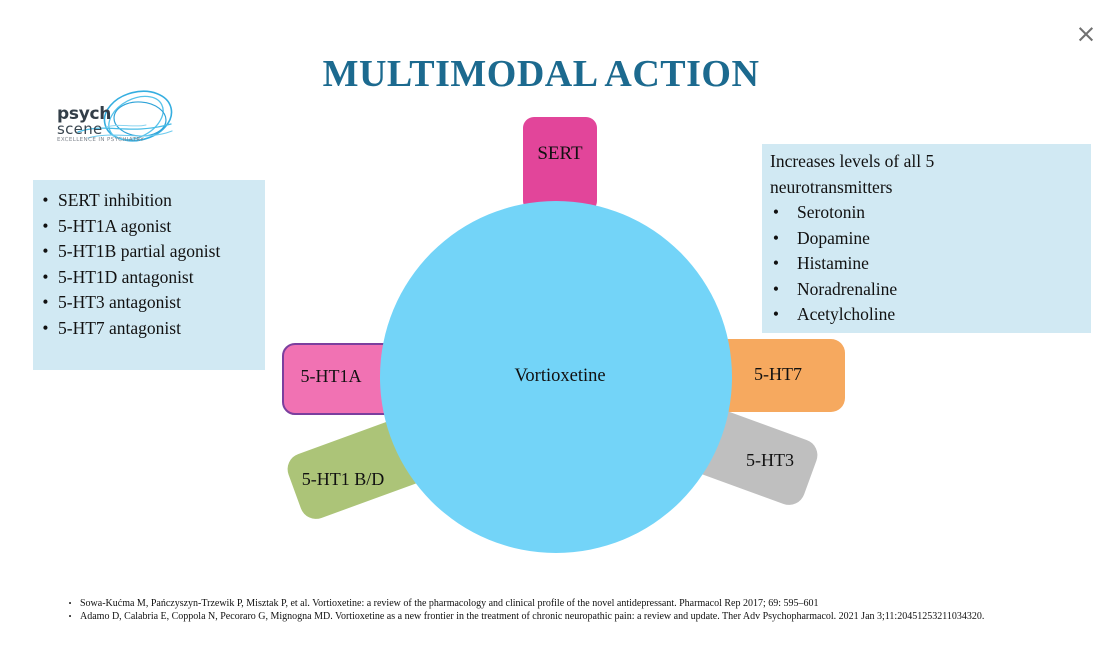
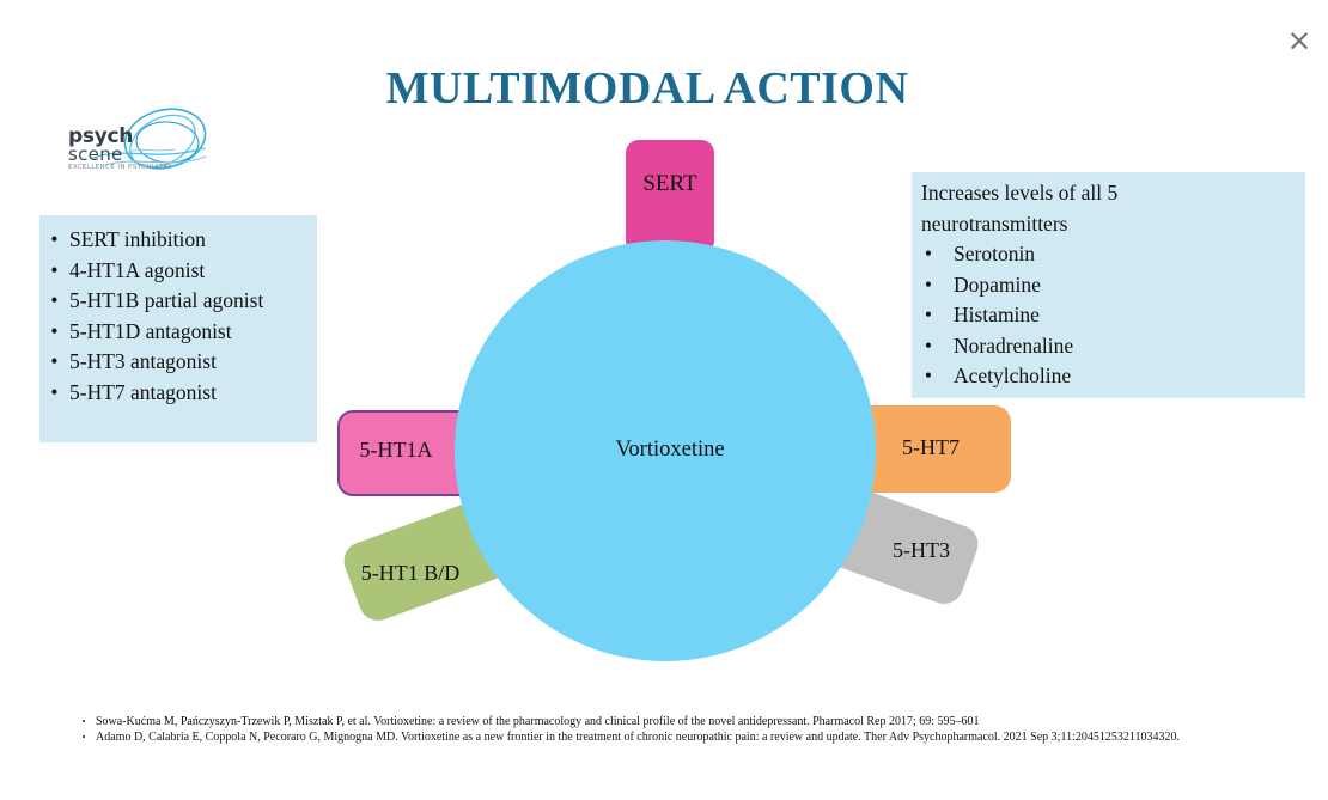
  ×
  MULTIMODAL ACTION
  psych
  scene
  SERT inhibition
- 5-HT1A agonist
+ 4-HT1A agonist
  5-HT1B partial agonist
  5-HT1D antagonist
  5-HT3 antagonist
  5-HT7 antagonist
  Increases levels of all 5
  neurotransmitters
  Serotonin
  Dopamine
  Histamine
  Noradrenaline
  Acetylcholine
  SERT
  5-HT1A
  5-HT7
  5-HT1 B/D
  5-HT3
  Vortioxetine
  Sowa-Kućma M, Pańczyszyn-Trzewik P, Misztak P, et al. Vortioxetine: a review of the pharmacology and clinical profile of the novel antidepressant. Pharmacol Rep 2017; 69: 595–601
- Adamo D, Calabria E, Coppola N, Pecoraro G, Mignogna MD. Vortioxetine as a new frontier in the treatment of chronic neuropathic pain: a review and update. Ther Adv Psychopharmacol. 2021 Jan 3;11:20451253211034320.
+ Adamo D, Calabria E, Coppola N, Pecoraro G, Mignogna MD. Vortioxetine as a new frontier in the treatment of chronic neuropathic pain: a review and update. Ther Adv Psychopharmacol. 2021 Sep 3;11:20451253211034320.
